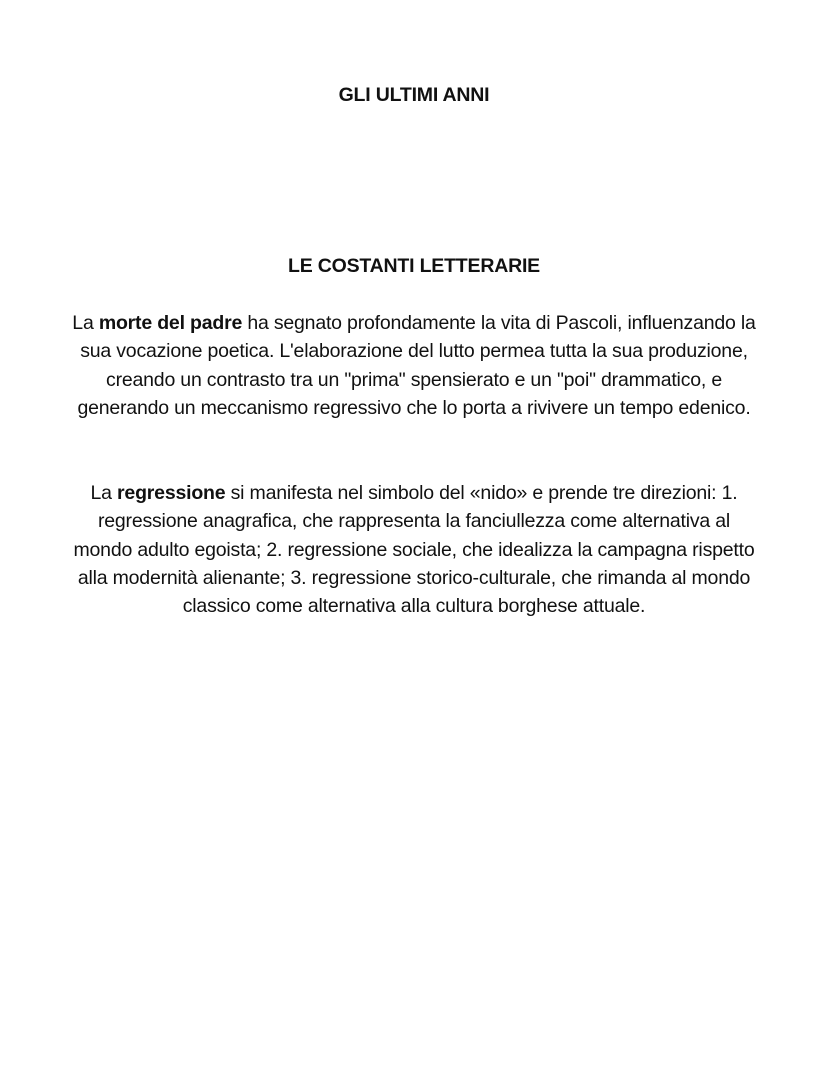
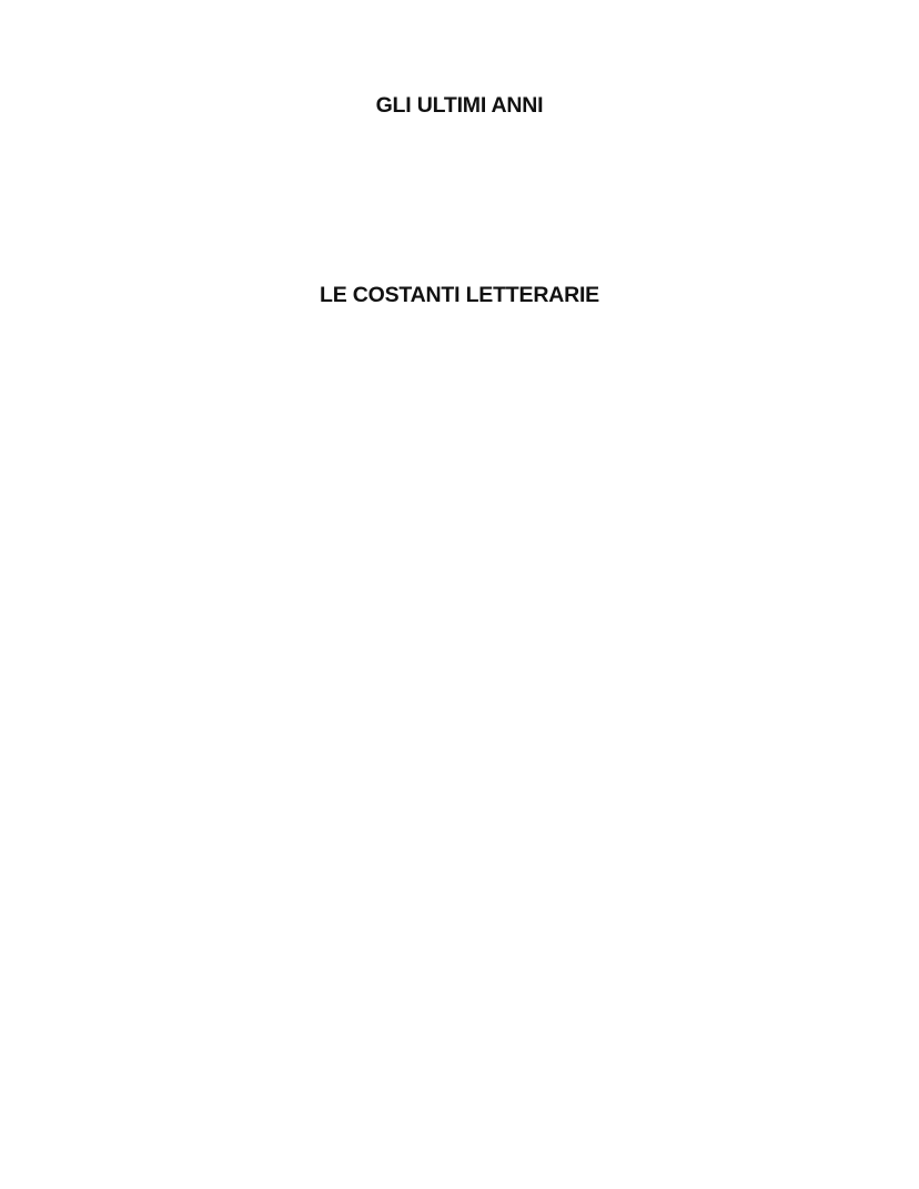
  GLI ULTIMI ANNI
  LE COSTANTI LETTERARIE
- La morte del padre ha segnato profondamente la vita di Pascoli, influenzando la sua vocazione poetica. L'elaborazione del lutto permea tutta la sua produzione, creando un contrasto tra un "prima" spensierato e un "poi" drammatico, e generando un meccanismo regressivo che lo porta a rivivere un tempo edenico.
- La regressione si manifesta nel simbolo del «nido» e prende tre direzioni: 1. regressione anagrafica, che rappresenta la fanciullezza come alternativa al mondo adulto egoista; 2. regressione sociale, che idealizza la campagna rispetto alla modernità alienante; 3. regressione storico-culturale, che rimanda al mondo classico come alternativa alla cultura borghese attuale.
